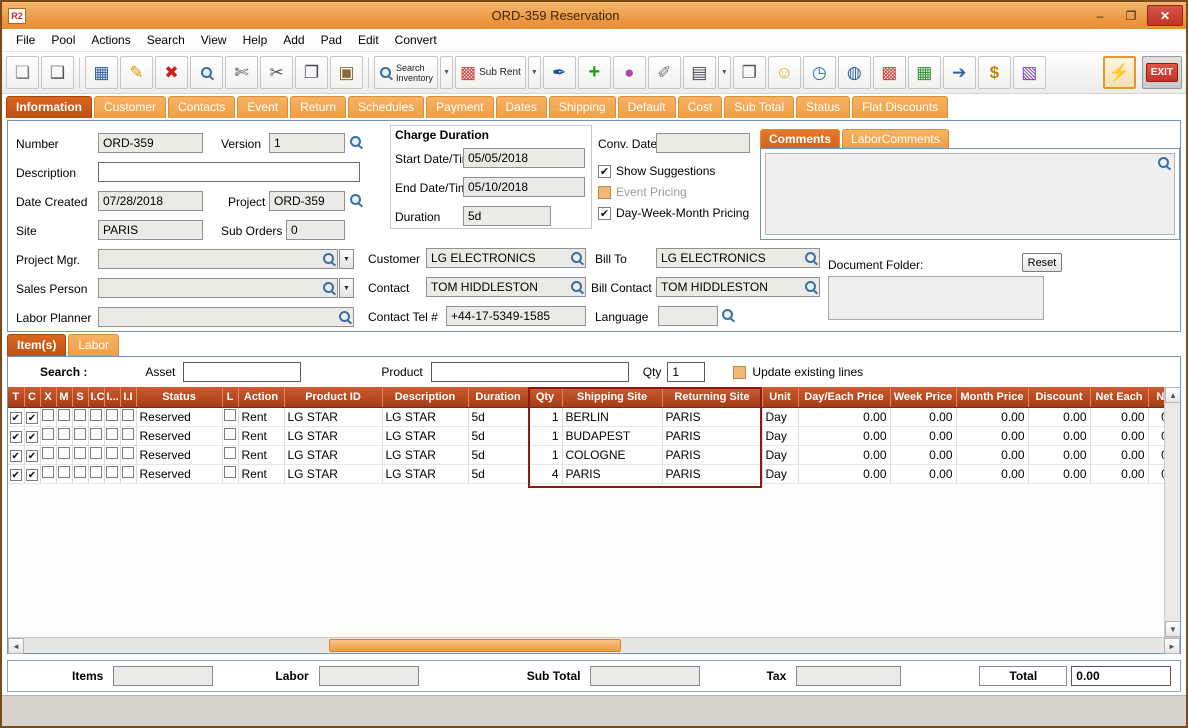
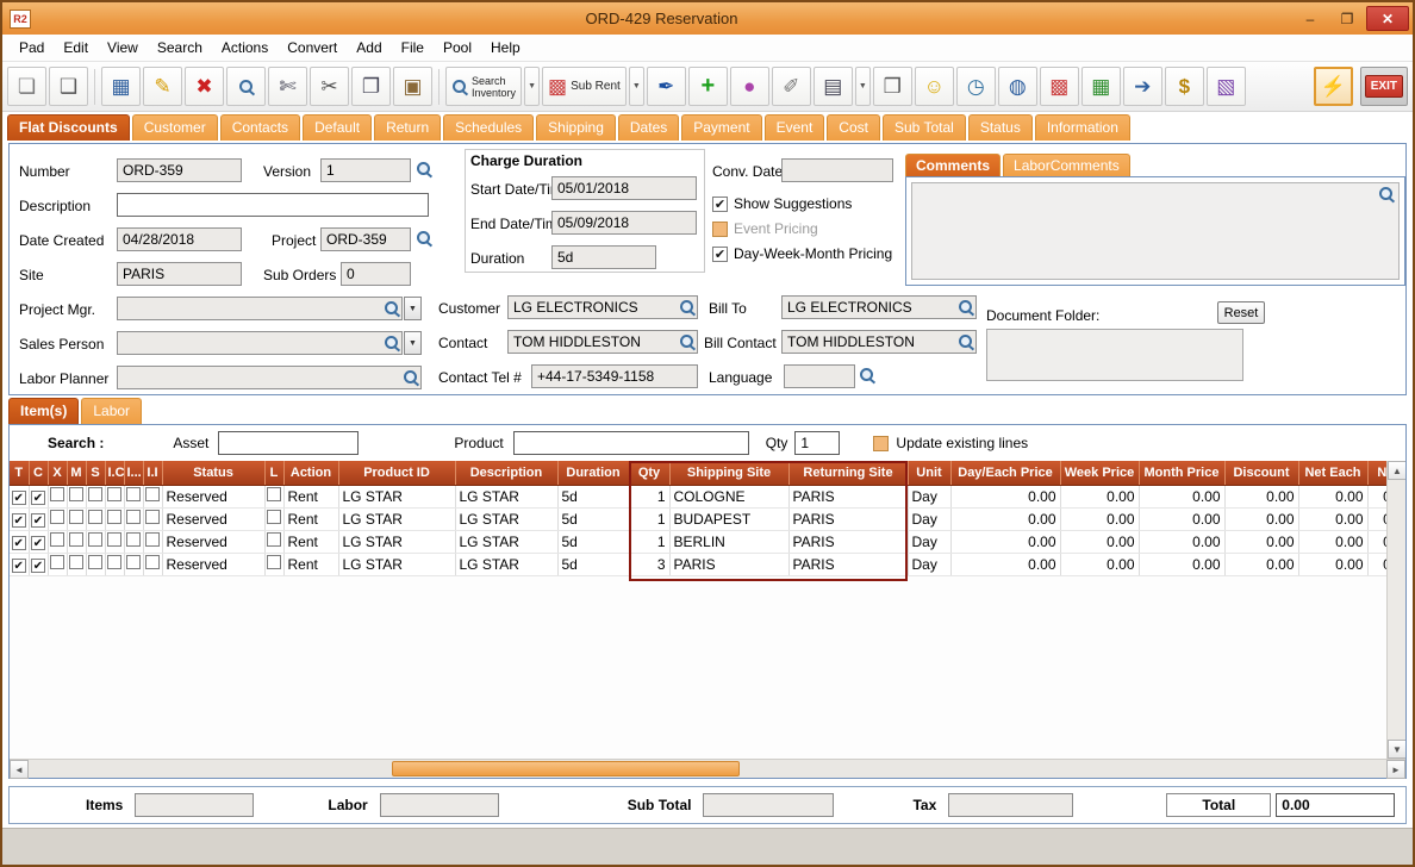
  R2
- ORD-359 Reservation
+ ORD-429 Reservation
  –
  ❐
  ✕
- File
+ Pad
- Pool
+ Edit
- Actions
+ View
  Search
- View
+ Actions
- Help
+ Convert
  Add
- Pad
+ File
- Edit
+ Pool
- Convert
+ Help
  ❏
  ❑
  ▦
  ✎
  ✖
  ✄
  ✂
  ❐
  ▣
  Search
  Inventory
  ▩
  Sub Rent
  ✒
  +
  ●
  ✐
  ▤
  ❒
  ☺
  ◷
  ◍
  ▩
  ▦
  ➔
  $
  ▧
  ⚡
  EXIT
- Information
+ Flat Discounts
  Customer
  Contacts
- Event
+ Default
  Return
  Schedules
- Payment
+ Shipping
  Dates
- Shipping
+ Payment
- Default
+ Event
  Cost
  Sub Total
  Status
- Flat Discounts
+ Information
  Number
  ORD-359
  Version
  1
  Description
  Date Created
- 07/28/2018
+ 04/28/2018
  Project
  ORD-359
  Site
  PARIS
  Sub Orders
  0
  Project Mgr.
  Sales Person
  Labor Planner
  Charge Duration
  Start Date/Ti
- 05/05/2018
+ 05/01/2018
  End Date/Ti
- 05/10/2018
+ 05/09/2018
  Duration
  5d
  Conv. Date
  ✔
  Show Suggestions
  Event Pricing
  ✔
  Day-Week-Month Pricing
  Customer
  LG ELECTRONICS
  Bill To
  LG ELECTRONICS
  Contact
  TOM HIDDLESTON
  Bill Contact
  TOM HIDDLESTON
  Contact Tel #
- +44-17-5349-1585
+ +44-17-5349-1158
  Language
  Comments
  LaborComments
  Document Folder:
  Reset
  Item(s)
  Labor
  Search :
  Asset
  Product
  Qty
  1
  Update existing lines
  T	C	X	M	S	I.C	I...	I.I	Status	L	Action	Product ID	Description	Duration	Qty	Shipping Site	Returning Site	Unit	Day/Each Price	Week Price	Month Price	Discount	Net Each	N
- ✔	✔							Reserved		Rent	LG STAR	LG STAR	5d	1	BERLIN	PARIS	Day	0.00	0.00	0.00	0.00	0.00
+ ✔	✔							Reserved		Rent	LG STAR	LG STAR	5d	1	COLOGNE	PARIS	Day	0.00	0.00	0.00	0.00	0.00
  ✔	✔							Reserved		Rent	LG STAR	LG STAR	5d	1	BUDAPEST	PARIS	Day	0.00	0.00	0.00	0.00	0.00
- ✔	✔							Reserved		Rent	LG STAR	LG STAR	5d	1	COLOGNE	PARIS	Day	0.00	0.00	0.00	0.00	0.00
+ ✔	✔							Reserved		Rent	LG STAR	LG STAR	5d	1	BERLIN	PARIS	Day	0.00	0.00	0.00	0.00	0.00
- ✔	✔							Reserved		Rent	LG STAR	LG STAR	5d	4	PARIS	PARIS	Day	0.00	0.00	0.00	0.00	0.00
+ ✔	✔							Reserved		Rent	LG STAR	LG STAR	5d	3	PARIS	PARIS	Day	0.00	0.00	0.00	0.00	0.00
  ▲
  ▼
  ◄
  ►
  Items
  Labor
  Sub Total
  Tax
  Total
  0.00
